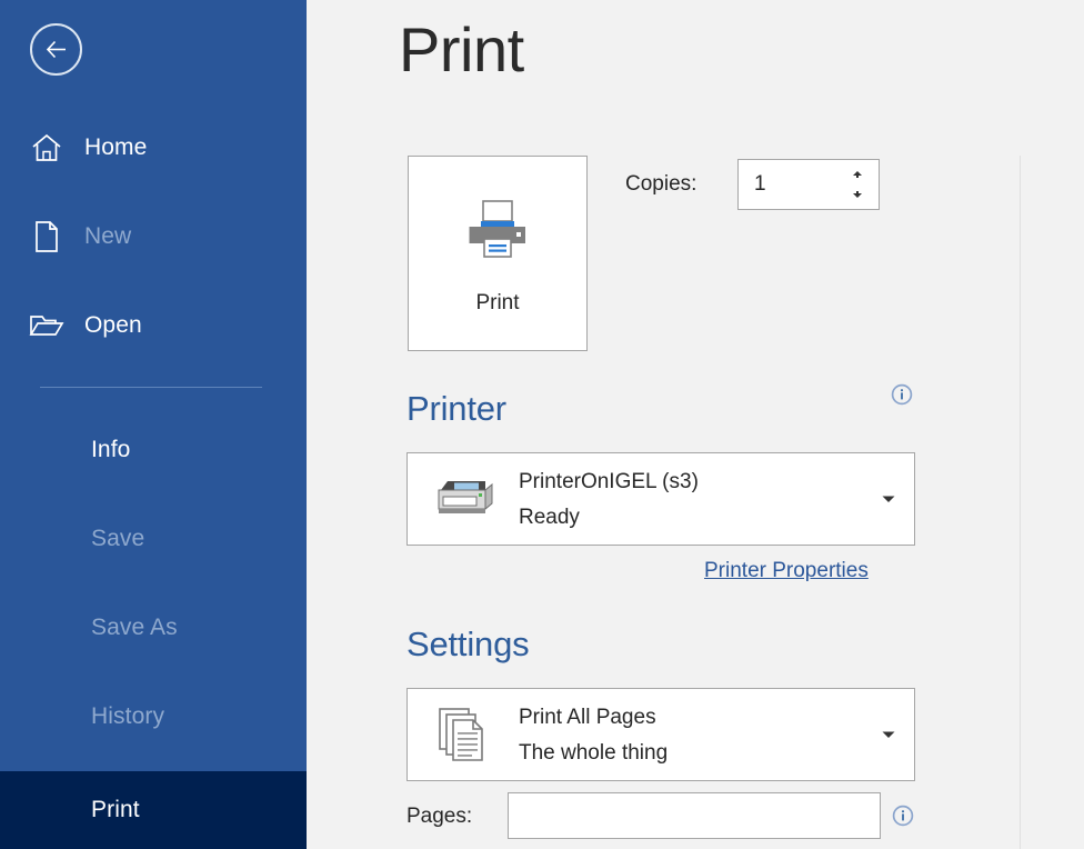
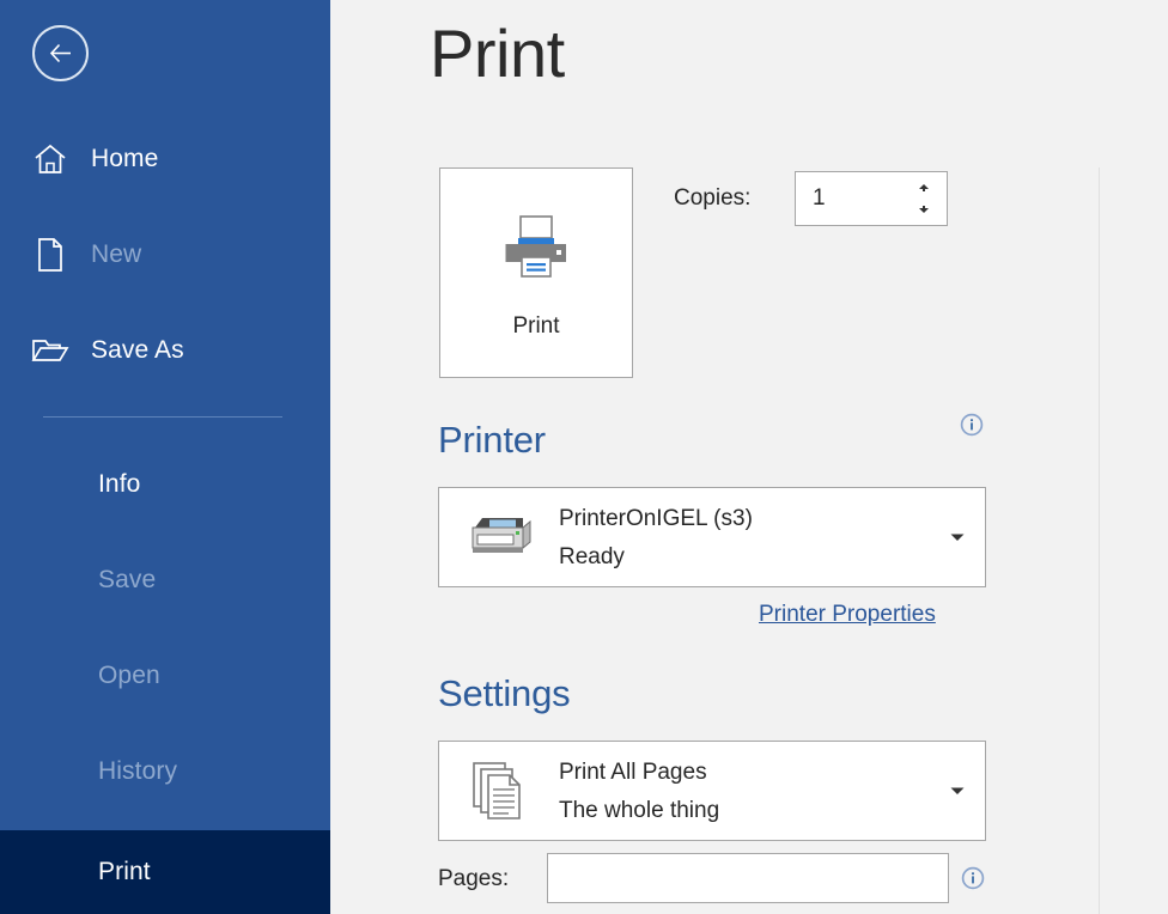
  Home
  New
- Open
+ Save As
  Info
  Save
- Save As
+ Open
  History
  Print
  Print
  Print
  Copies:
  1
  Printer
  PrinterOnIGEL (s3)
  Ready
  Printer Properties
  Settings
  Print All Pages
  The whole thing
  Pages:
